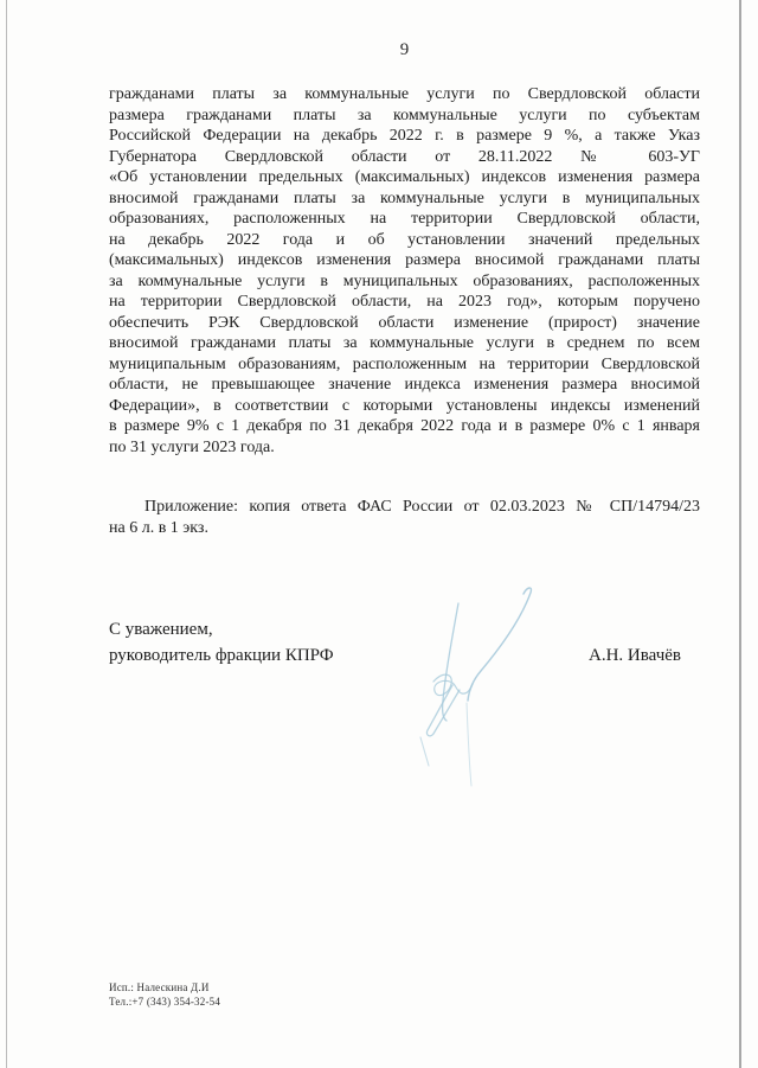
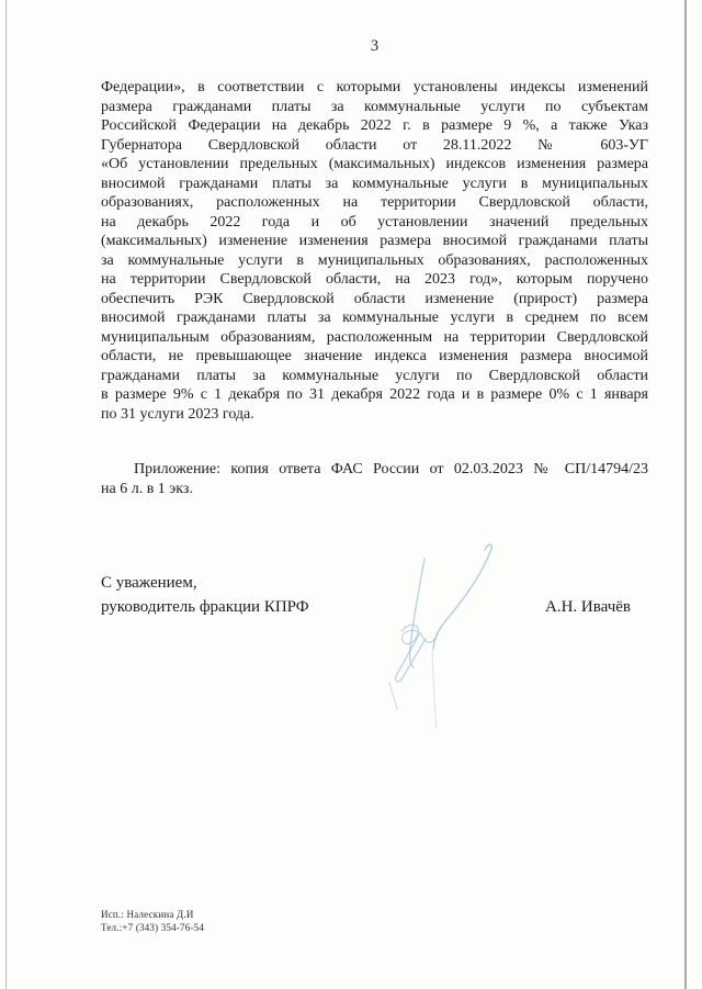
- 9
+ 3
- гражданами платы за коммунальные услуги по Свердловской области
+ Федерации», в соответствии с которыми установлены индексы изменений
  размера гражданами платы за коммунальные услуги по субъектам
  Российской Федерации на декабрь 2022 г. в размере 9 %, а также Указ
  Губернатора Свердловской области от 28.11.2022 № 603-УГ
  «Об установлении предельных (максимальных) индексов изменения размера
  вносимой гражданами платы за коммунальные услуги в муниципальных
  образованиях, расположенных на территории Свердловской области,
  на декабрь 2022 года и об установлении значений предельных
- (максимальных) индексов изменения размера вносимой гражданами платы
+ (максимальных) изменение изменения размера вносимой гражданами платы
  за коммунальные услуги в муниципальных образованиях, расположенных
  на территории Свердловской области, на 2023 год», которым поручено
- обеспечить РЭК Свердловской области изменение (прирост) значение
+ обеспечить РЭК Свердловской области изменение (прирост) размера
  вносимой гражданами платы за коммунальные услуги в среднем по всем
  муниципальным образованиям, расположенным на территории Свердловской
  области, не превышающее значение индекса изменения размера вносимой
- Федерации», в соответствии с которыми установлены индексы изменений
+ гражданами платы за коммунальные услуги по Свердловской области
  в размере 9% с 1 декабря по 31 декабря 2022 года и в размере 0% с 1 января
  по 31 услуги 2023 года.
  Приложение: копия ответа ФАС России от 02.03.2023 № СП/14794/23
  на 6 л. в 1 экз.
  С уважением,
  руководитель фракции КПРФ
  А.Н. Ивачёв
  Исп.: Налескина Д.И
- Тел.:+7 (343) 354-32-54
+ Тел.:+7 (343) 354-76-54
